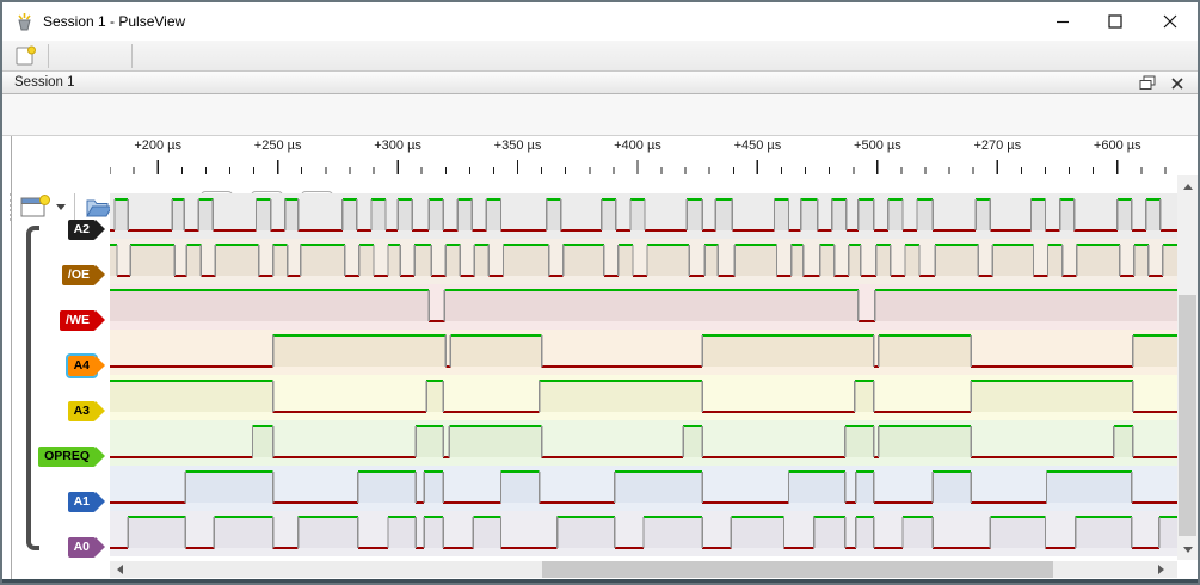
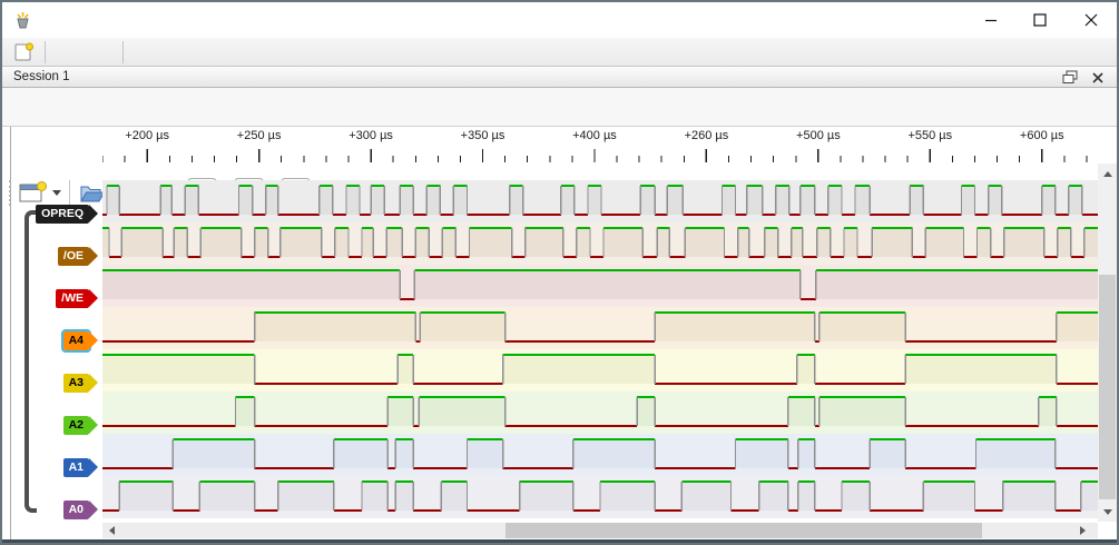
- Session 1 - PulseView
  Session 1
  +200 µs
  +250 µs
  +300 µs
  +350 µs
  +400 µs
- +450 µs
+ +260 µs
  +500 µs
- +270 µs
+ +550 µs
  +600 µs
- A2
+ OPREQ
  /OE
  /WE
  A4
  A3
- OPREQ
+ A2
  A1
  A0
